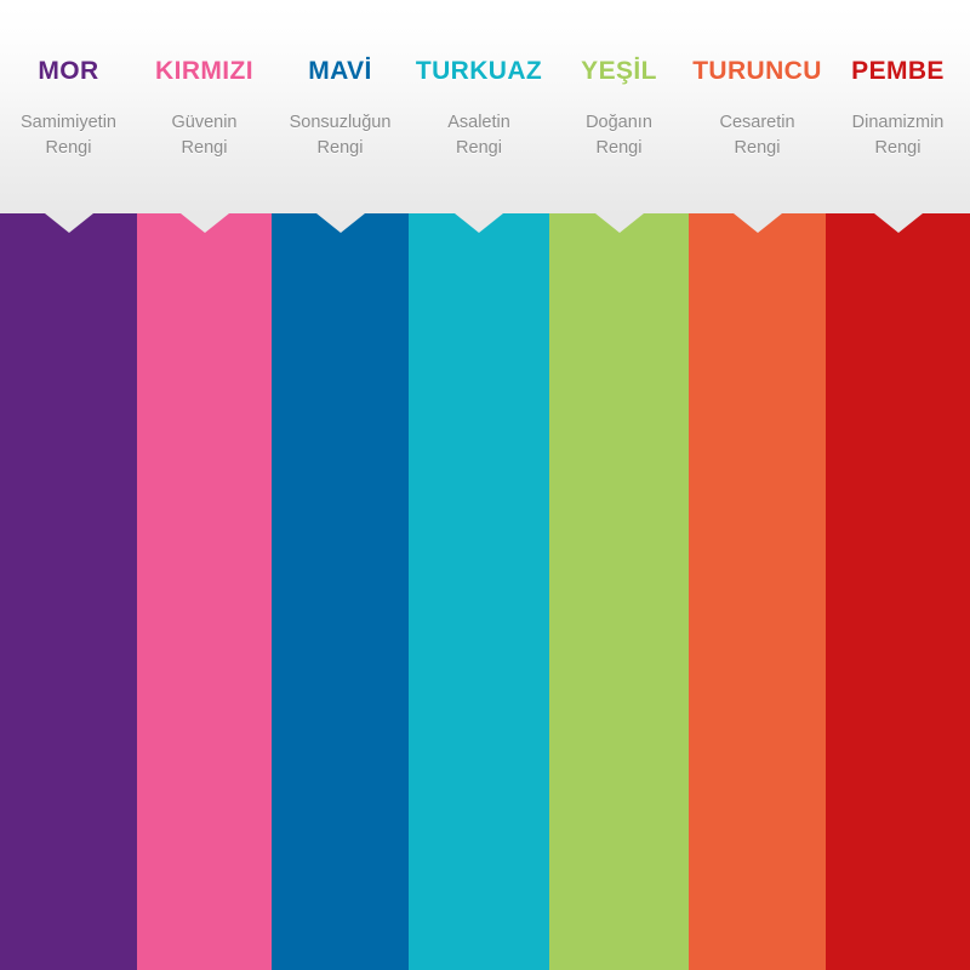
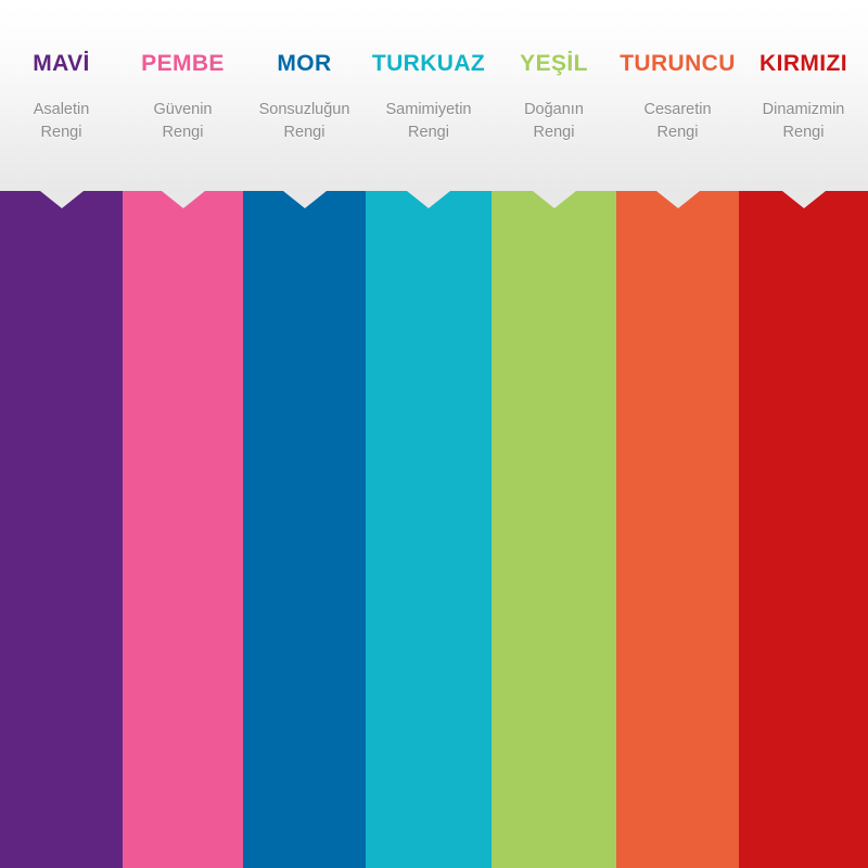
- MOR
+ MAVİ
- Samimiyetin
+ Asaletin
  Rengi
- KIRMIZI
+ PEMBE
  Güvenin
  Rengi
- MAVİ
+ MOR
  Sonsuzluğun
  Rengi
  TURKUAZ
- Asaletin
+ Samimiyetin
  Rengi
  YEŞİL
  Doğanın
  Rengi
  TURUNCU
  Cesaretin
  Rengi
- PEMBE
+ KIRMIZI
  Dinamizmin
  Rengi
